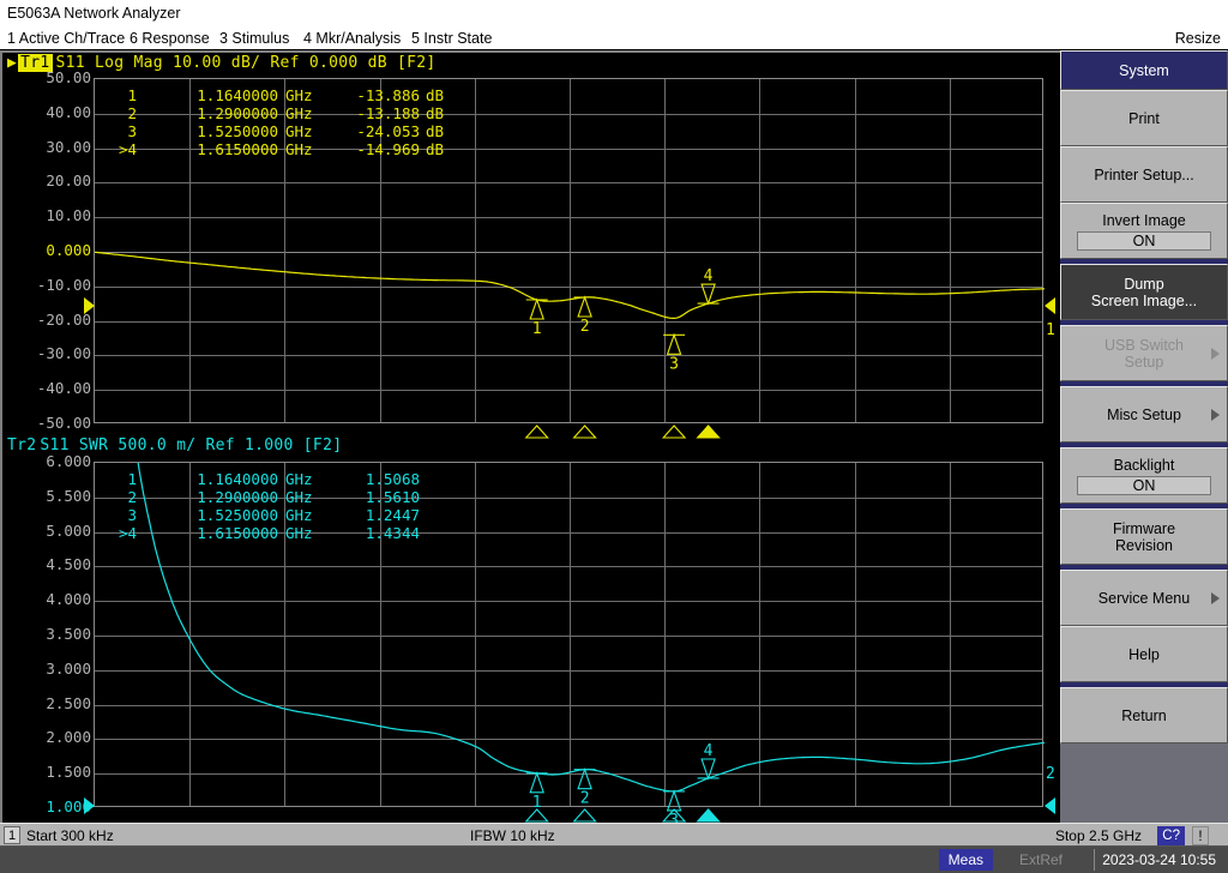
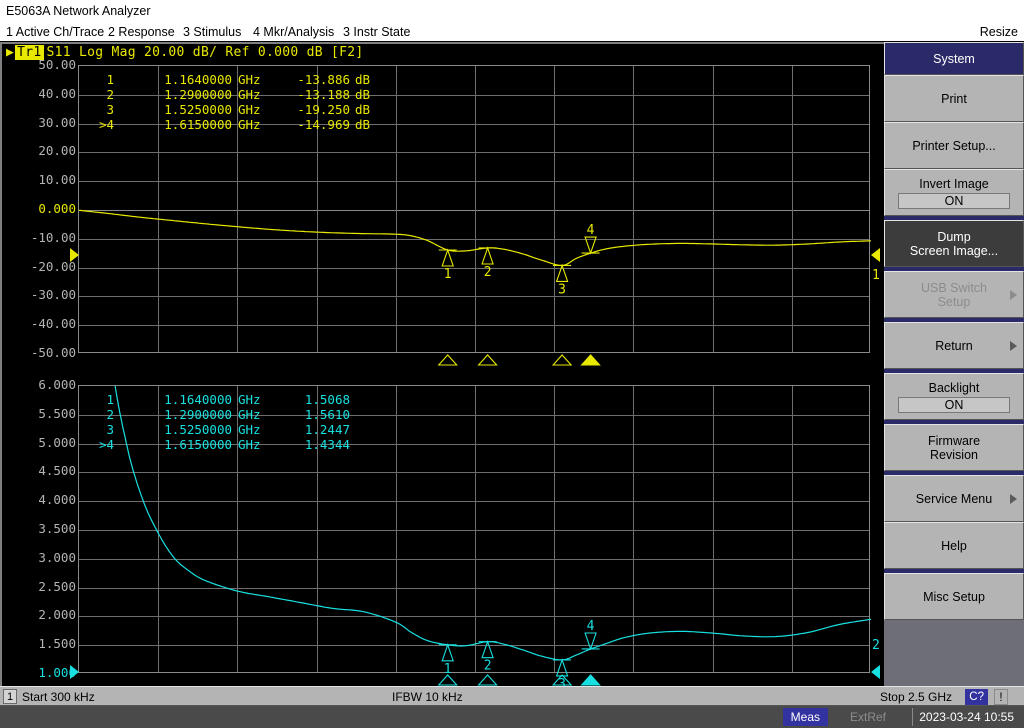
  E5063A Network Analyzer
  Resize
  1 Active Ch/Trace
- 6 Response
+ 2 Response
  3 Stimulus
  4 Mkr/Analysis
- 5 Instr State
+ 3 Instr State
- ▶ Tr1 S11 Log Mag 10.00 dB/ Ref 0.000 dB [F2]
+ ▶ Tr1 S11 Log Mag 20.00 dB/ Ref 0.000 dB [F2]
- Tr2 S11 SWR 500.0 m/ Ref 1.000 [F2]
  50.00
  40.00
  30.00
  20.00
  10.00
  0.000
  -10.00
  -20.00
  -30.00
  -40.00
  -50.00
  6.000
  5.500
  5.000
  4.500
  4.000
  3.500
  3.000
  2.500
  2.000
  1.500
  1.000
  1 1.1640000 GHz -13.886 dB
  2 1.2900000 GHz -13.188 dB
- 3 1.5250000 GHz -24.053 dB
+ 3 1.5250000 GHz -19.250 dB
  >4 1.6150000 GHz -14.969 dB
  1 1.1640000 GHz 1.5068
  2 1.2900000 GHz 1.5610
  3 1.5250000 GHz 1.2447
  >4 1.6150000 GHz 1.4344
  1
  2
  3
  4
  1
  2
  3
  4
  1
  2
  System
  Print
  Printer Setup...
  Invert Image
  ON
  Dump
  Screen Image...
  USB Switch
  Setup
- Misc Setup
+ Return
  Backlight
  ON
  Firmware
  Revision
  Service Menu
  Help
- Return
+ Misc Setup
  1
  Start 300 kHz
  IFBW 10 kHz
  Stop 2.5 GHz
  C?
  !
  Meas
  ExtRef
  2023-03-24 10:55
